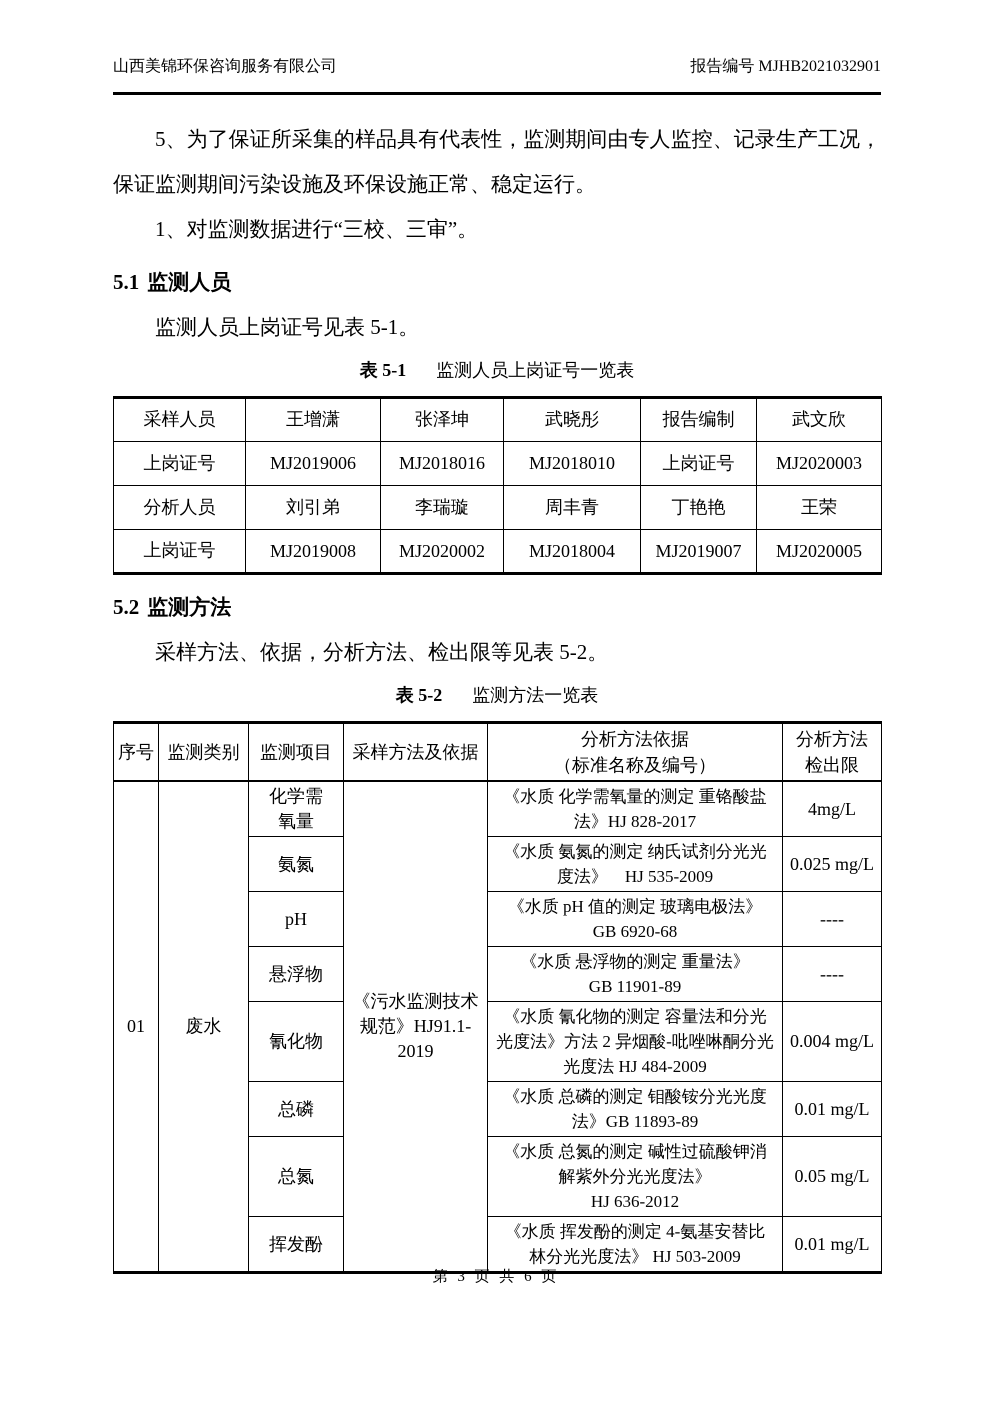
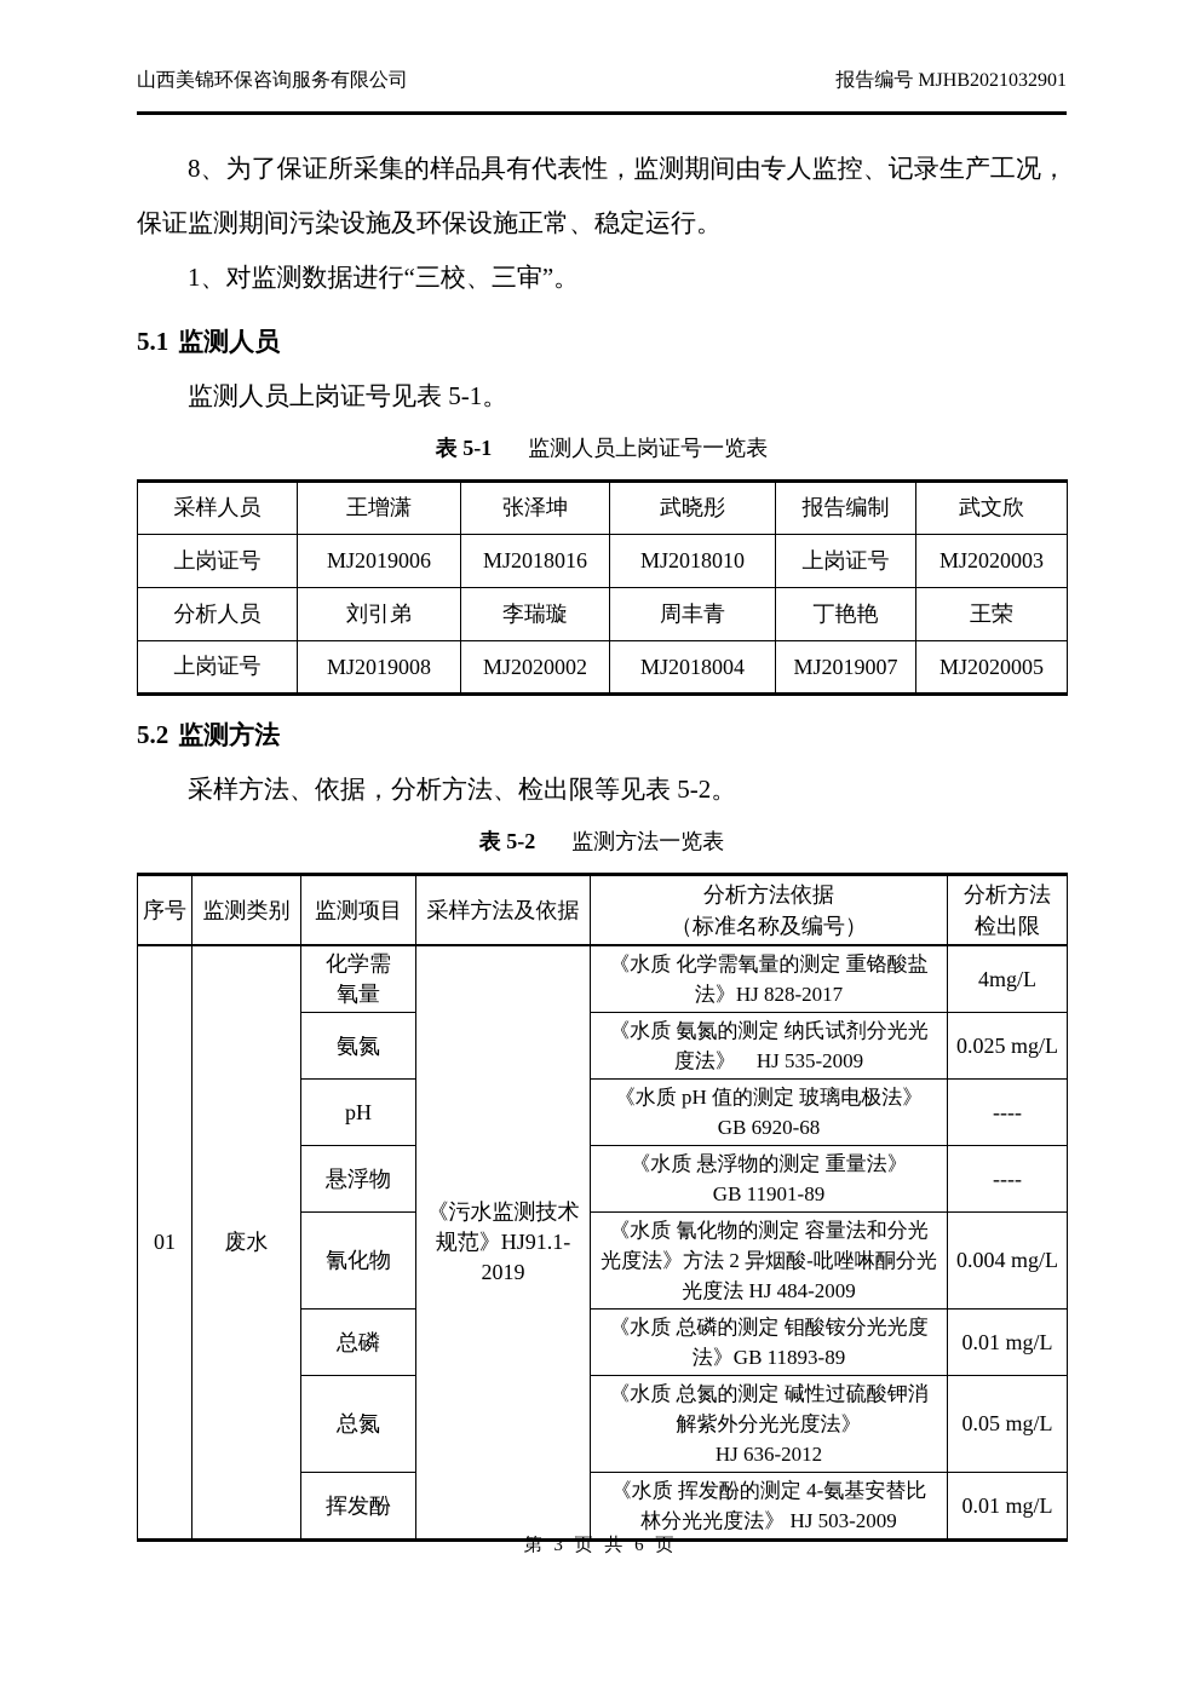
  山西美锦环保咨询服务有限公司
  报告编号 MJHB2021032901
- 5、为了保证所采集的样品具有代表性，监测期间由专人监控、记录生产工况，保证监测期间污染设施及环保设施正常、稳定运行。
+ 8、为了保证所采集的样品具有代表性，监测期间由专人监控、记录生产工况，保证监测期间污染设施及环保设施正常、稳定运行。
  1、对监测数据进行“三校、三审”。
  5.1 监测人员
  监测人员上岗证号见表 5-1。
  表 5-1 监测人员上岗证号一览表
  采样人员	王增潇	张泽坤	武晓彤	报告编制	武文欣
  上岗证号	MJ2019006	MJ2018016	MJ2018010	上岗证号	MJ2020003
  分析人员	刘引弟	李瑞璇	周丰青	丁艳艳	王荣
  上岗证号	MJ2019008	MJ2020002	MJ2018004	MJ2019007	MJ2020005
  5.2 监测方法
  采样方法、依据，分析方法、检出限等见表 5-2。
  表 5-2 监测方法一览表
  序号	监测类别	监测项目	采样方法及依据	分析方法依据 （标准名称及编号）	分析方法 检出限
  01	废水	化学需 氧量	《污水监测技术 规范》HJ91.1-2019	《水质 化学需氧量的测定 重铬酸盐 法》HJ 828-2017	4mg/L
  氨氮	《水质 氨氮的测定 纳氏试剂分光光 度法》 HJ 535-2009	0.025 mg/L
  pH	《水质 pH 值的测定 玻璃电极法》 GB 6920-68	----
  悬浮物	《水质 悬浮物的测定 重量法》 GB 11901-89	----
  氰化物	《水质 氰化物的测定 容量法和分光 光度法》方法 2 异烟酸-吡唑啉酮分光 光度法 HJ 484-2009	0.004 mg/L
  总磷	《水质 总磷的测定 钼酸铵分光光度 法》GB 11893-89	0.01 mg/L
  总氮	《水质 总氮的测定 碱性过硫酸钾消 解紫外分光光度法》 HJ 636-2012	0.05 mg/L
  挥发酚	《水质 挥发酚的测定 4-氨基安替比 林分光光度法》 HJ 503-2009	0.01 mg/L
  第 3 页 共 6 页
